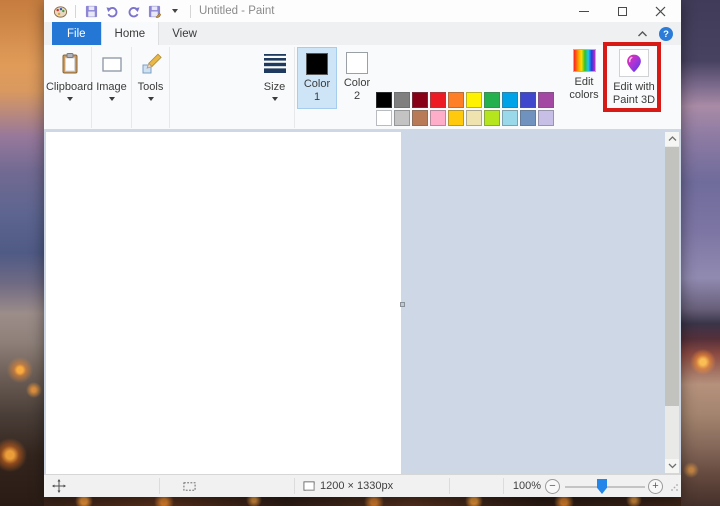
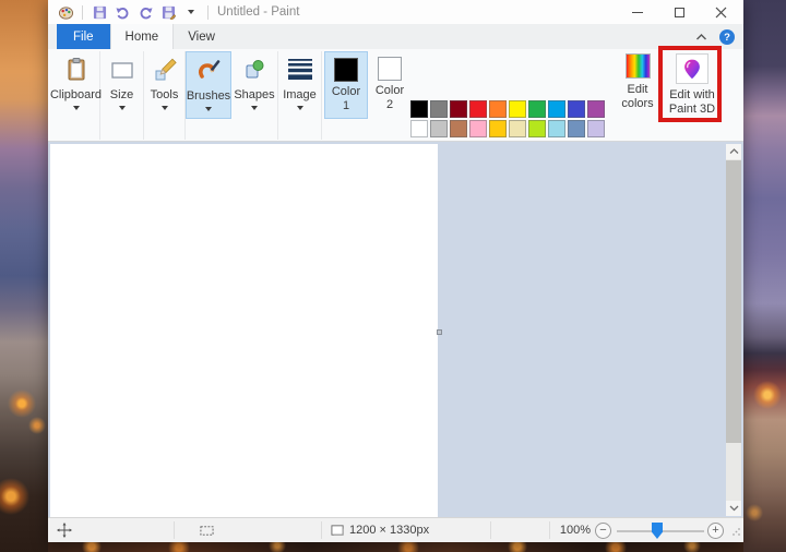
  Untitled - Paint
  File
  Home
  View
  ?
  Clipboard
- Image
+ Size
  Tools
+ Brushes
+ Shapes
- Size
+ Image
  Color 1
  Color 2
  Edit colors
  Edit with Paint 3D
  1200 × 1330px
  100%
  −
  +
